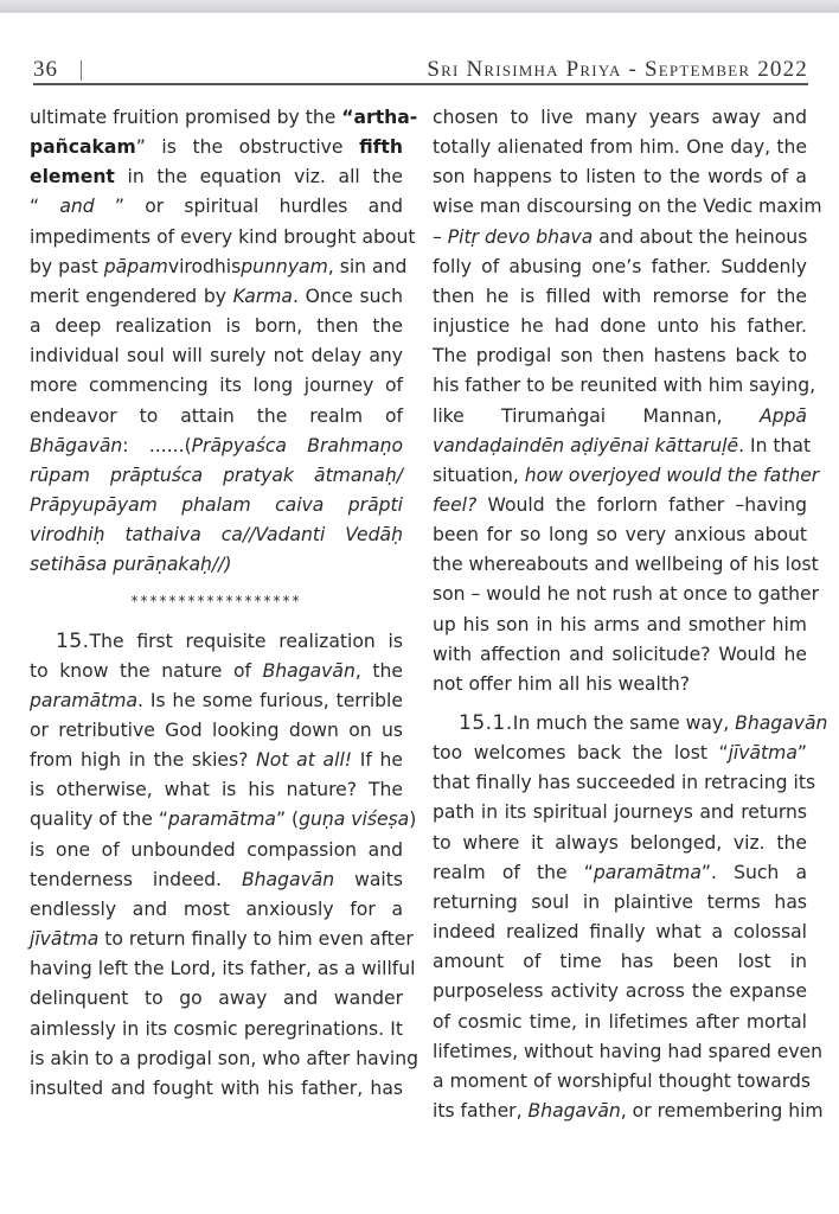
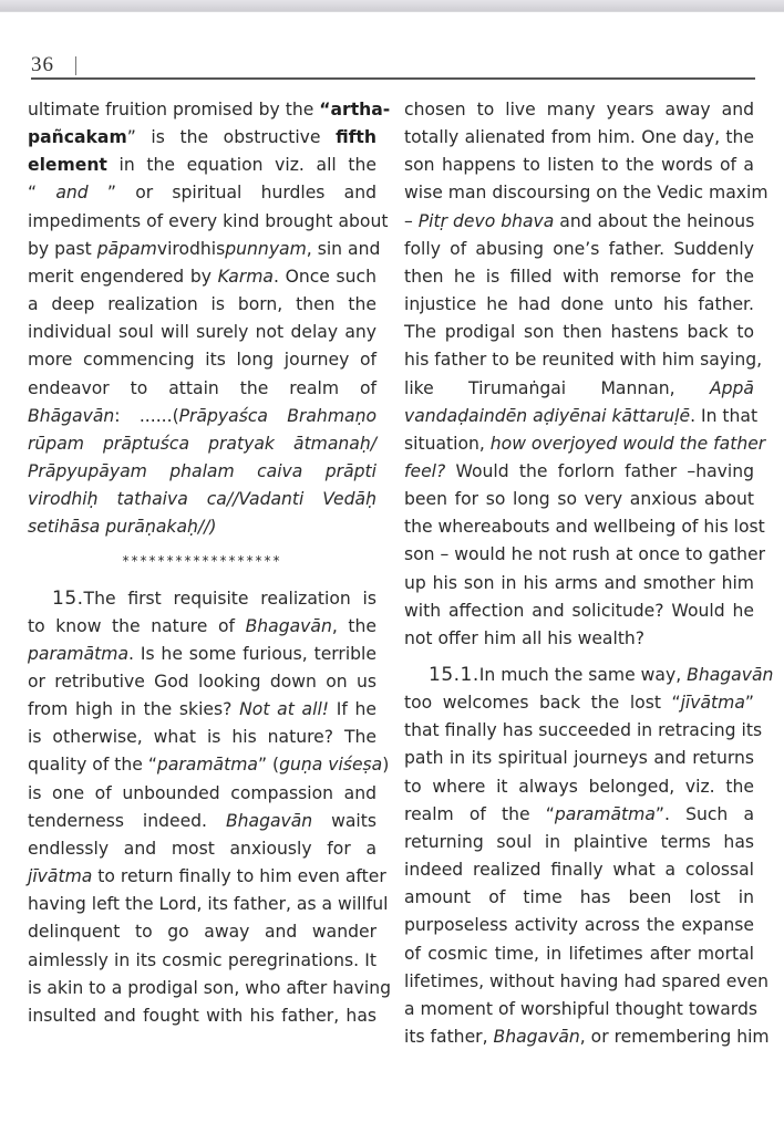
  36
- Sri Nrisimha Priya - September 2022
  ultimate fruition promised by the “artha-
  pañcakam” is the obstructive fifth
  element in the equation viz. all the
  “ and ” or spiritual hurdles and
  impediments of every kind brought about
  by past pāpamvirodhispunnyam, sin and
  merit engendered by Karma. Once such
  a deep realization is born, then the
  individual soul will surely not delay any
  more commencing its long journey of
  endeavor to attain the realm of
  Bhāgavān: ......(Prāpyaśca Brahmaṇo
  rūpam prāptuśca pratyak ātmanaḥ/
  Prāpyupāyam phalam caiva prāpti
  virodhiḥ tathaiva ca//Vadanti Vedāḥ
  setihāsa purāṇakaḥ//)
  ******************
  15.The first requisite realization is
  to know the nature of Bhagavān, the
  paramātma. Is he some furious, terrible
  or retributive God looking down on us
  from high in the skies? Not at all! If he
  is otherwise, what is his nature? The
  quality of the “paramātma” (guṇa viśeṣa)
  is one of unbounded compassion and
  tenderness indeed. Bhagavān waits
  endlessly and most anxiously for a
  jīvātma to return finally to him even after
  having left the Lord, its father, as a willful
  delinquent to go away and wander
  aimlessly in its cosmic peregrinations. It
  is akin to a prodigal son, who after having
  insulted and fought with his father, has
  chosen to live many years away and
  totally alienated from him. One day, the
  son happens to listen to the words of a
  wise man discoursing on the Vedic maxim
  – Pitṛ devo bhava and about the heinous
  folly of abusing one’s father. Suddenly
  then he is filled with remorse for the
  injustice he had done unto his father.
  The prodigal son then hastens back to
  his father to be reunited with him saying,
  like Tirumaṅgai Mannan, Appā
  vandaḍaindēn aḍiyēnai kāttaruḷē. In that
  situation, how overjoyed would the father
  feel? Would the forlorn father –having
  been for so long so very anxious about
  the whereabouts and wellbeing of his lost
  son – would he not rush at once to gather
  up his son in his arms and smother him
  with affection and solicitude? Would he
  not offer him all his wealth?
  15.1.In much the same way, Bhagavān
  too welcomes back the lost “jīvātma”
  that finally has succeeded in retracing its
  path in its spiritual journeys and returns
  to where it always belonged, viz. the
  realm of the “paramātma”. Such a
  returning soul in plaintive terms has
  indeed realized finally what a colossal
  amount of time has been lost in
  purposeless activity across the expanse
  of cosmic time, in lifetimes after mortal
  lifetimes, without having had spared even
  a moment of worshipful thought towards
  its father, Bhagavān, or remembering him
